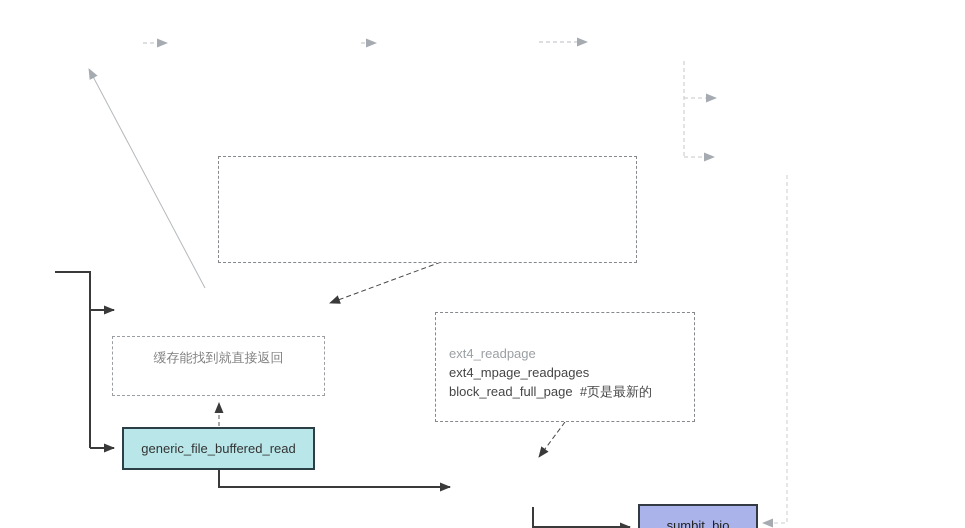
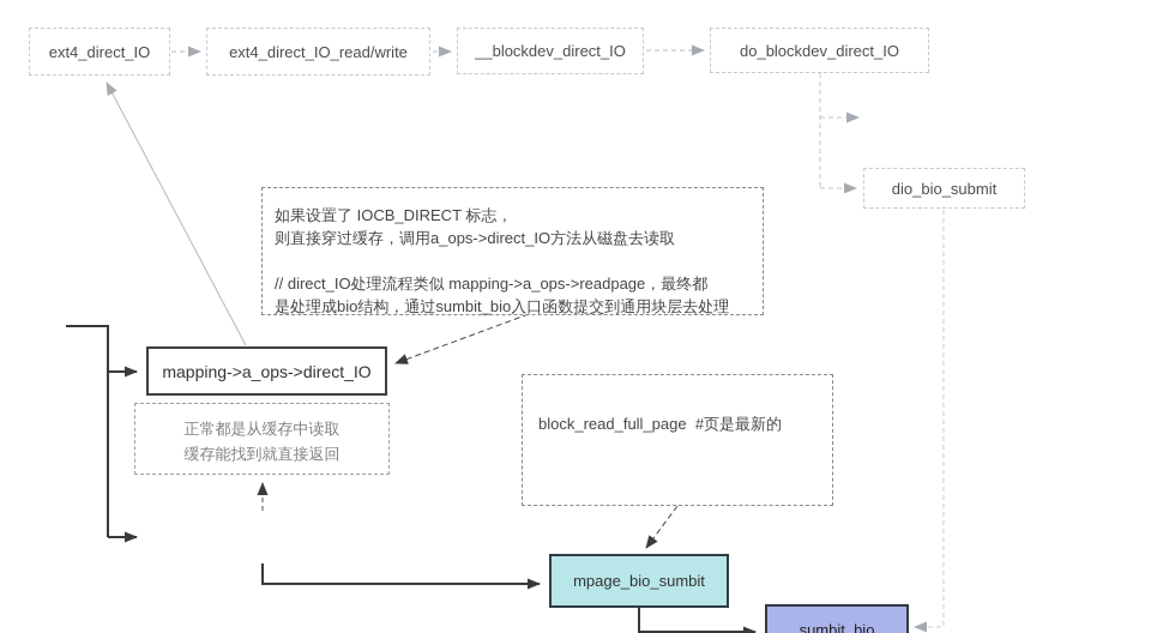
+ ext4_direct_IO
+ ext4_direct_IO_read/write
+ __blockdev_direct_IO
+ do_blockdev_direct_IO
+ dio_bio_submit
+ 如果设置了 IOCB_DIRECT 标志，
+ 则直接穿过缓存，调用a_ops->direct_IO方法从磁盘去读取
+ // direct_IO处理流程类似 mapping->a_ops->readpage，最终都
+ 是处理成bio结构，通过sumbit_bio入口函数提交到通用块层去处理
+ mapping->a_ops->direct_IO
+ 正常都是从缓存中读取
  缓存能找到就直接返回
- generic_file_buffered_read
- ext4_readpage
- ext4_mpage_readpages
  block_read_full_page #页是最新的
+ mpage_bio_sumbit
  sumbit_bio
